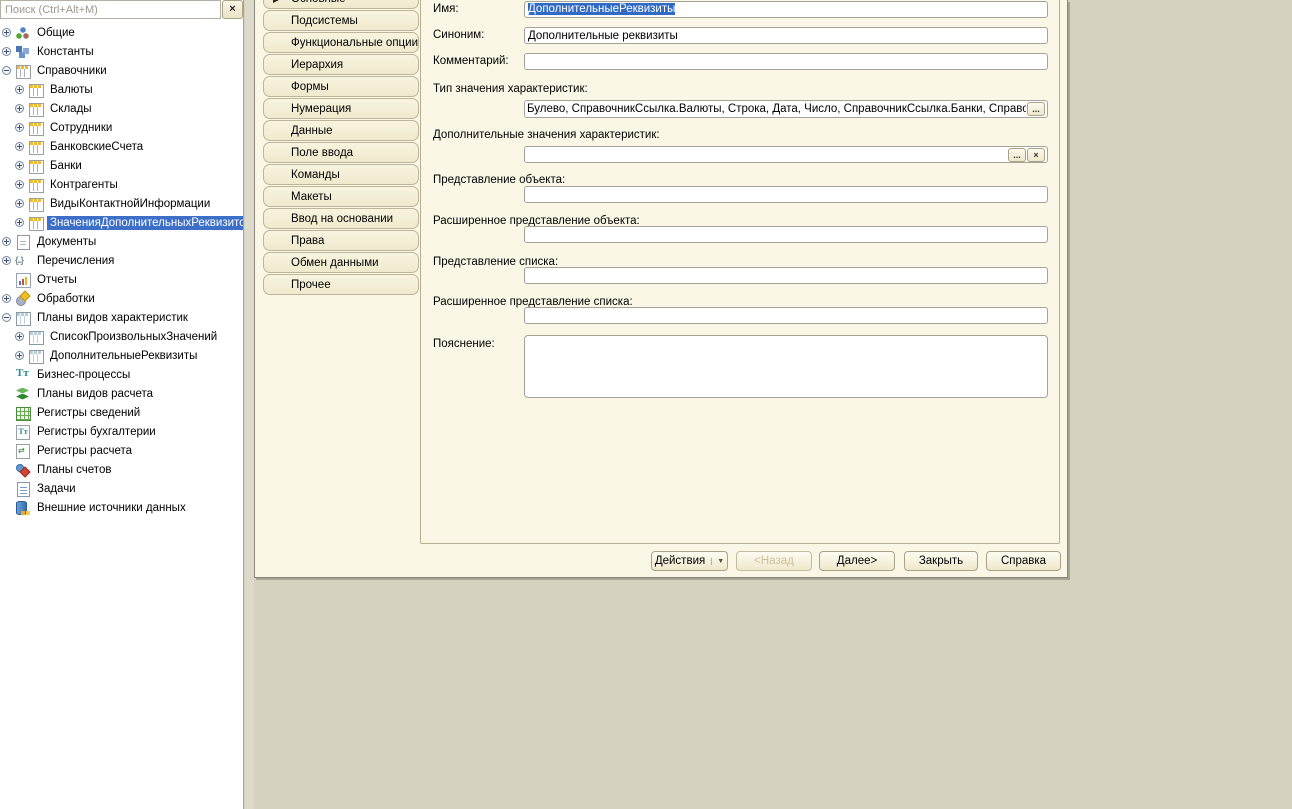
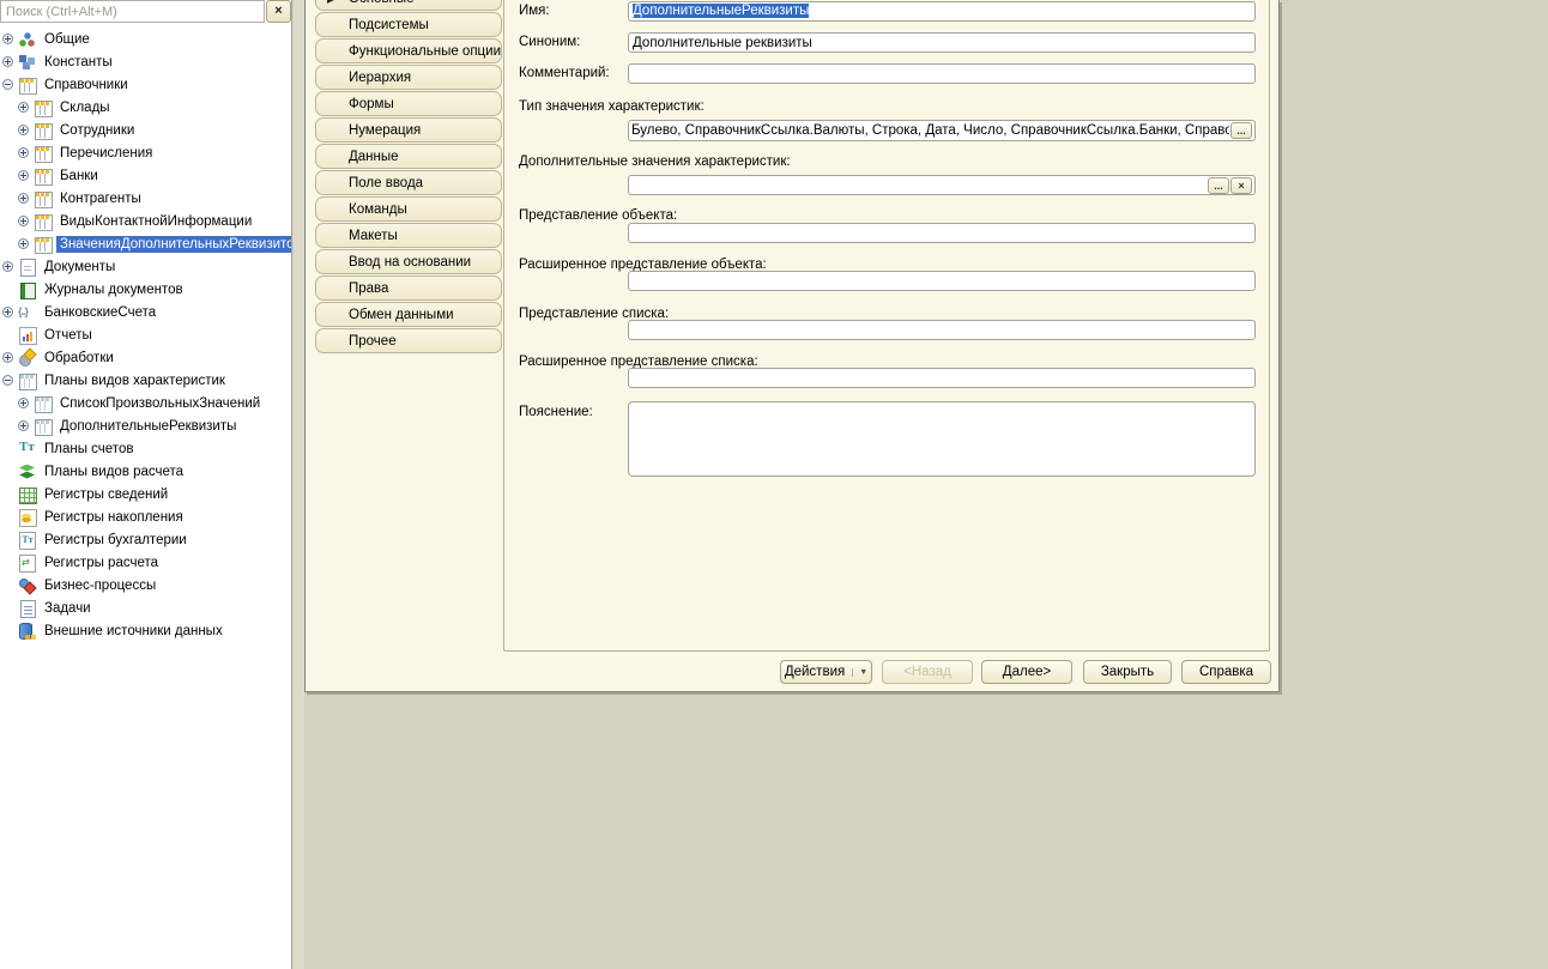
  Поиск (Ctrl+Alt+M)
  ×
  Общие
  Константы
  Справочники
- Валюты
  Склады
  Сотрудники
- БанковскиеСчета
+ Перечисления
  Банки
  Контрагенты
  ВидыКонтактнойИнформации
  ЗначенияДополнительныхРеквизито
  Документы
+ Журналы документов
- Перечисления
+ БанковскиеСчета
  Отчеты
  Обработки
  Планы видов характеристик
  СписокПроизвольныхЗначений
  ДополнительныеРеквизиты
- Бизнес-процессы
+ Планы счетов
  Планы видов расчета
  Регистры сведений
+ Регистры накопления
  Регистры бухгалтерии
  Регистры расчета
- Планы счетов
+ Бизнес-процессы
  Задачи
  Внешние источники данных
  Подсистемы
  Функциональные опции
  Иерархия
  Формы
  Нумерация
  Данные
  Поле ввода
  Команды
  Макеты
  Ввод на основании
  Права
  Обмен данными
  Прочее
  Имя:
  ДополнительныеРеквизиты
  Синоним:
  Дополнительные реквизиты
  Комментарий:
  Тип значения характеристик:
  Булево, СправочникСсылка.Валюты, Строка, Дата, Число, СправочникСсылка.Банки, Справо
  ...
  Дополнительные значения характеристик:
  ...
  ×
  Представление объекта:
  Расширенное представление объекта:
  Представление списка:
  Расширенное представление списка:
  Пояснение:
  Действия
  <Назад
  Далее>
  Закрыть
  Справка
